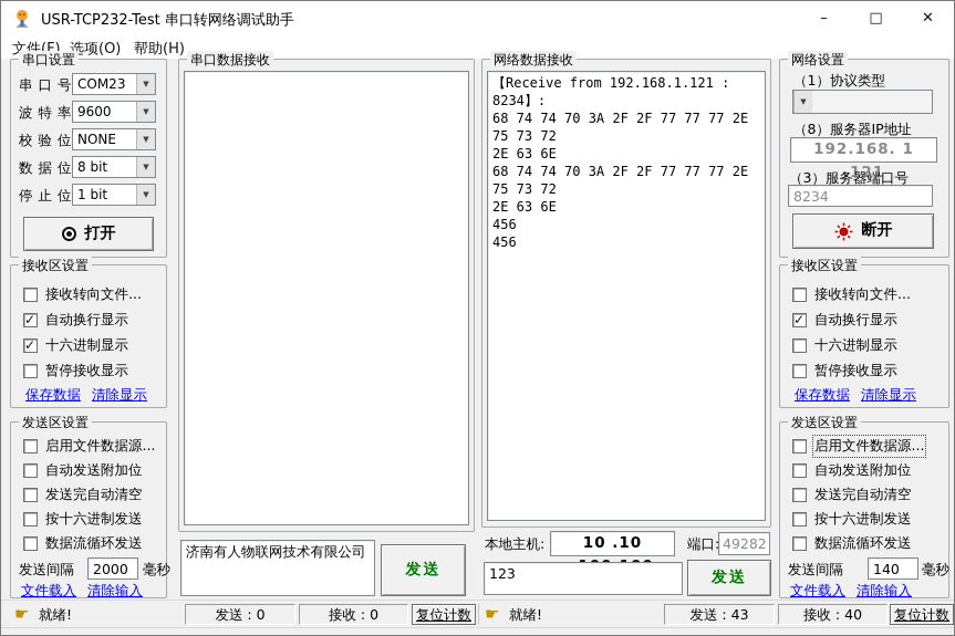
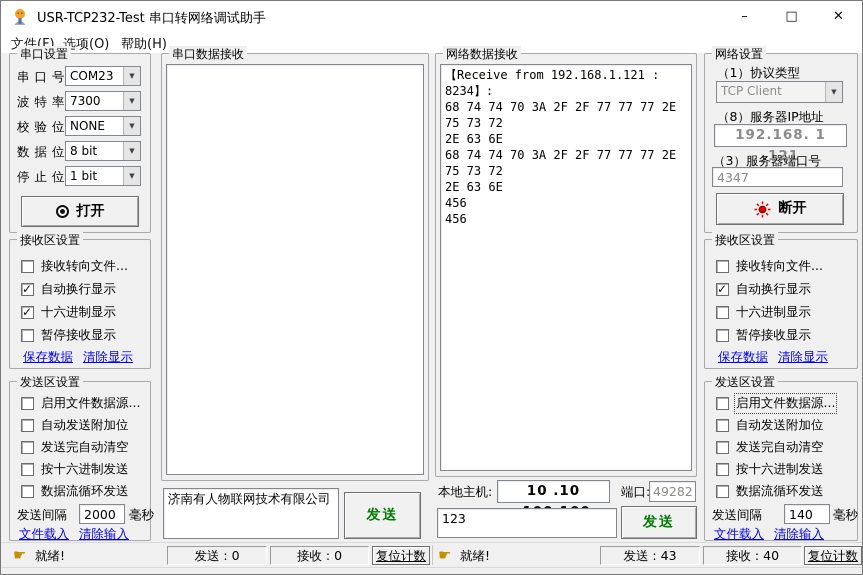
  USR-TCP232-Test 串口转网络调试助手
  –
  □
  ✕
  文件(F)
  选项(O)
  帮助(H)
  串口设置
  串口号
  COM23
  ▼
  波特率
- 9600
+ 7300
  ▼
  校验位
  NONE
  ▼
  数据位
  8 bit
  ▼
  停止位
  1 bit
  ▼
  打开
  接收区设置
  接收转向文件...
  自动换行显示
  十六进制显示
  暂停接收显示
  保存数据
  清除显示
  发送区设置
  启用文件数据源...
  自动发送附加位
  发送完自动清空
  按十六进制发送
  数据流循环发送
  发送间隔
  2000
  毫秒
  文件载入
  清除输入
  串口数据接收
  济南有人物联网技术有限公司
  发送
  网络数据接收
  【Receive from 192.168.1.121 : 8234】:
  68 74 74 70 3A 2F 2F 77 77 77 2E 75 73 72
  2E 63 6E
  68 74 74 70 3A 2F 2F 77 77 77 2E 75 73 72
  2E 63 6E
  456
  456
  本地主机:
  49282
  123
  发送
  网络设置
  （1）协议类型
+ TCP Client
  ▼
  （8）服务器IP地址
  192.168. 1 .121
  （3）服务器端口号
- 8234
+ 4347
  断开
  接收区设置
  接收转向文件...
  自动换行显示
  十六进制显示
  暂停接收显示
  保存数据
  清除显示
  发送区设置
  启用文件数据源...
  自动发送附加位
  发送完自动清空
  按十六进制发送
  数据流循环发送
  发送间隔
  140
  毫秒
  文件载入
  清除输入
  ☛
  就绪!
  发送 : 0
  接收 : 0
  复位计数
  ☛
  就绪!
  发送 : 43
  接收 : 40
  复位计数
